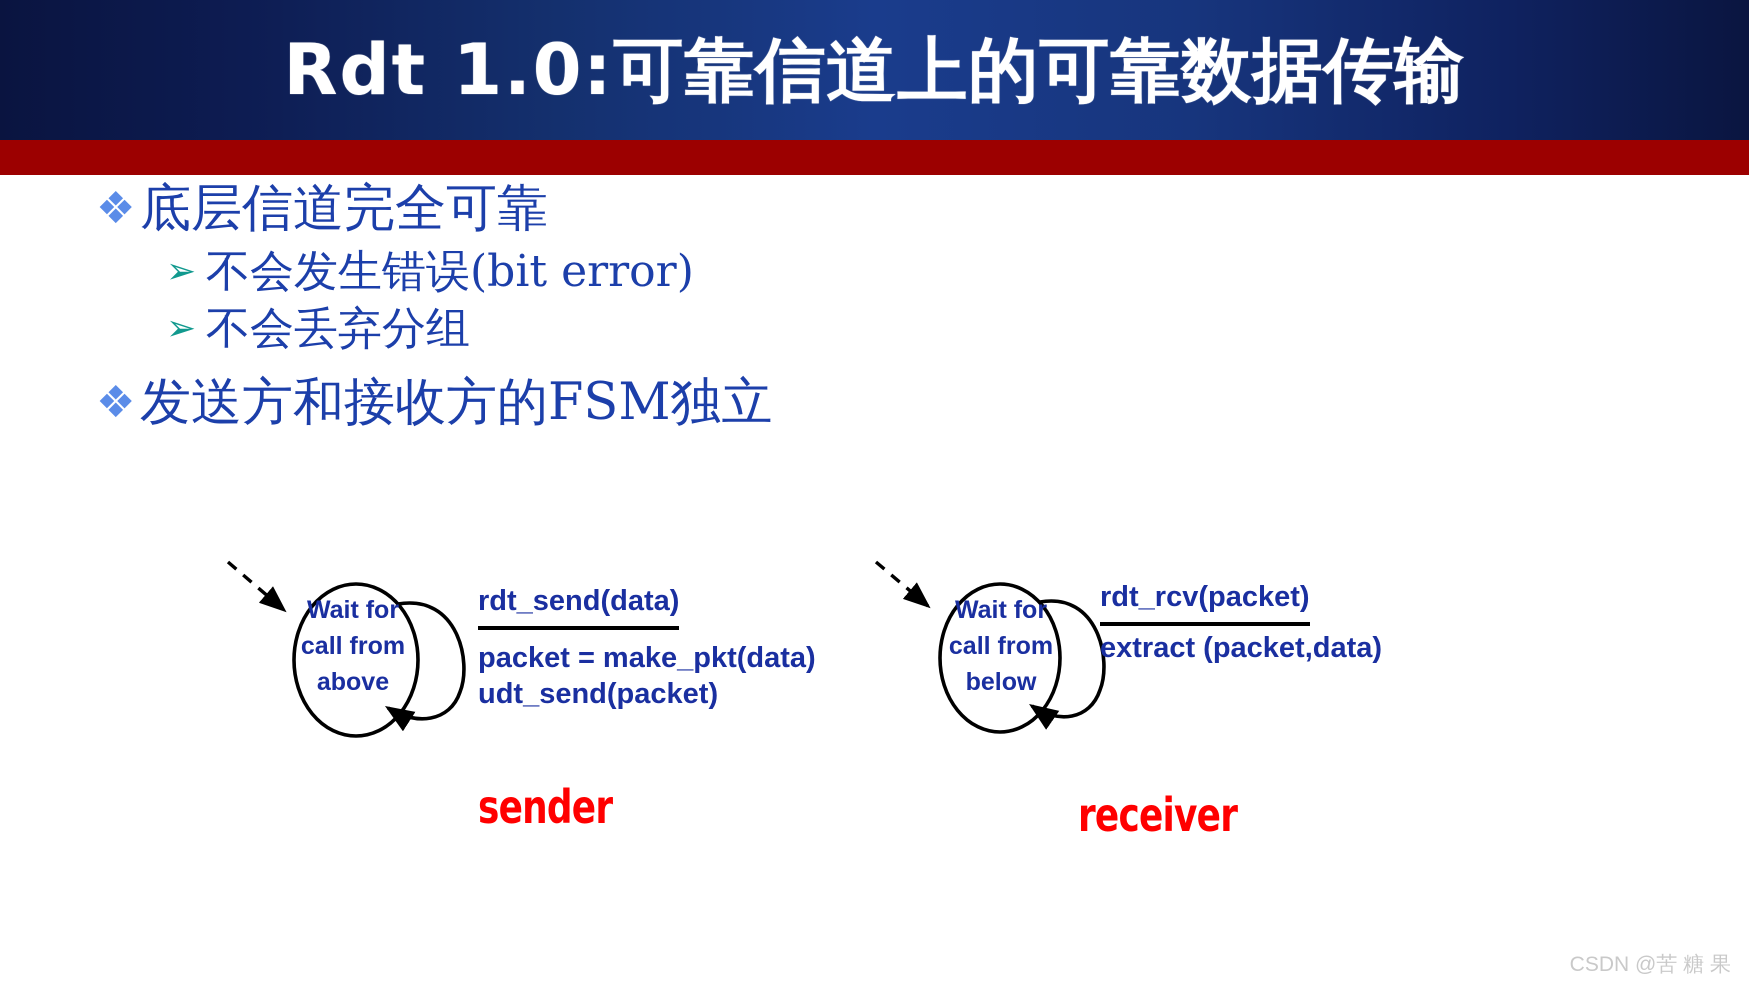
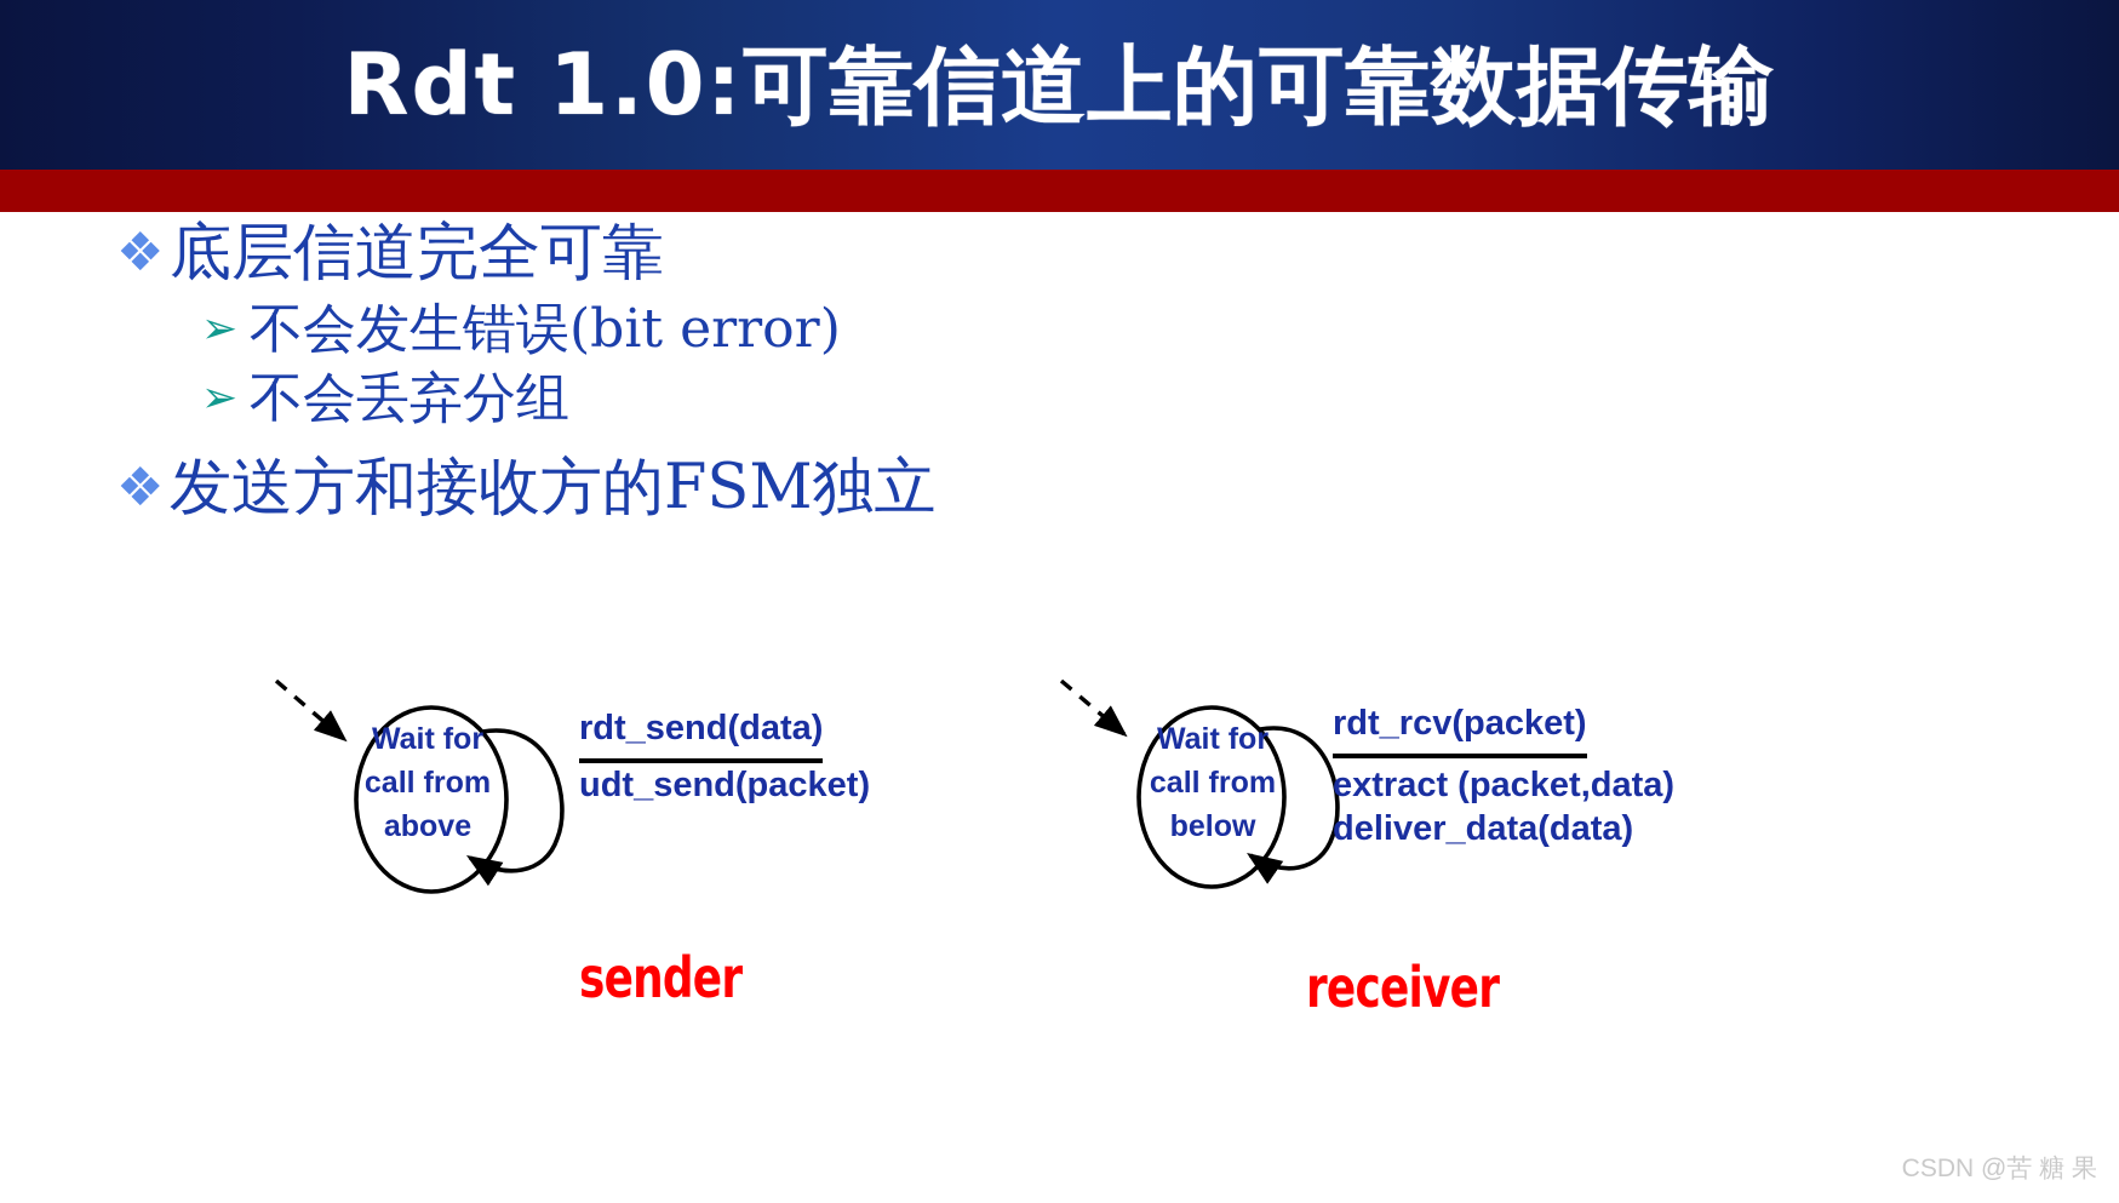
  Rdt 1.0:可靠信道上的可靠数据传输
  ❖
  底层信道完全可靠
  ➢
  不会发生错误(bit error)
  ➢
  不会丢弃分组
  ❖
  发送方和接收方的FSM独立
  Wait for
  call from
  above
  rdt_send(data)
- packet = make_pkt(data)
  udt_send(packet)
  sender
  Wait for
  call from
  below
  rdt_rcv(packet)
  extract (packet,data)
+ deliver_data(data)
  receiver
  CSDN @苦 糖 果
